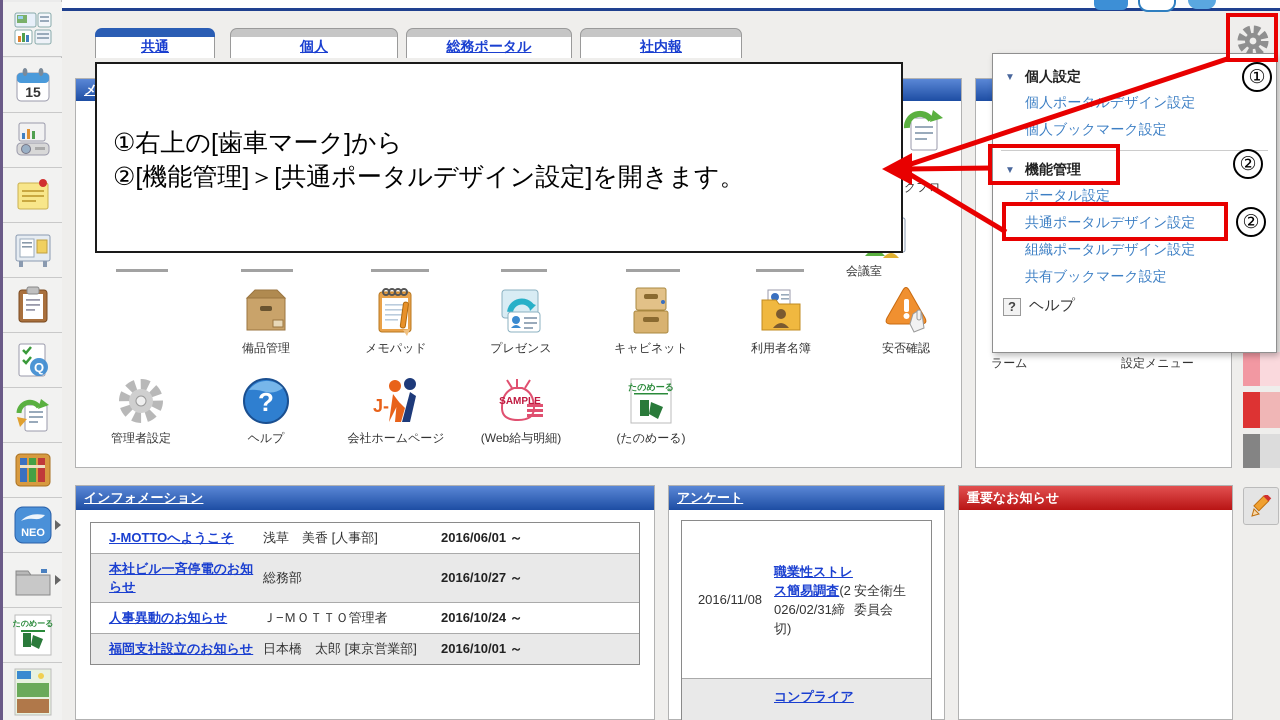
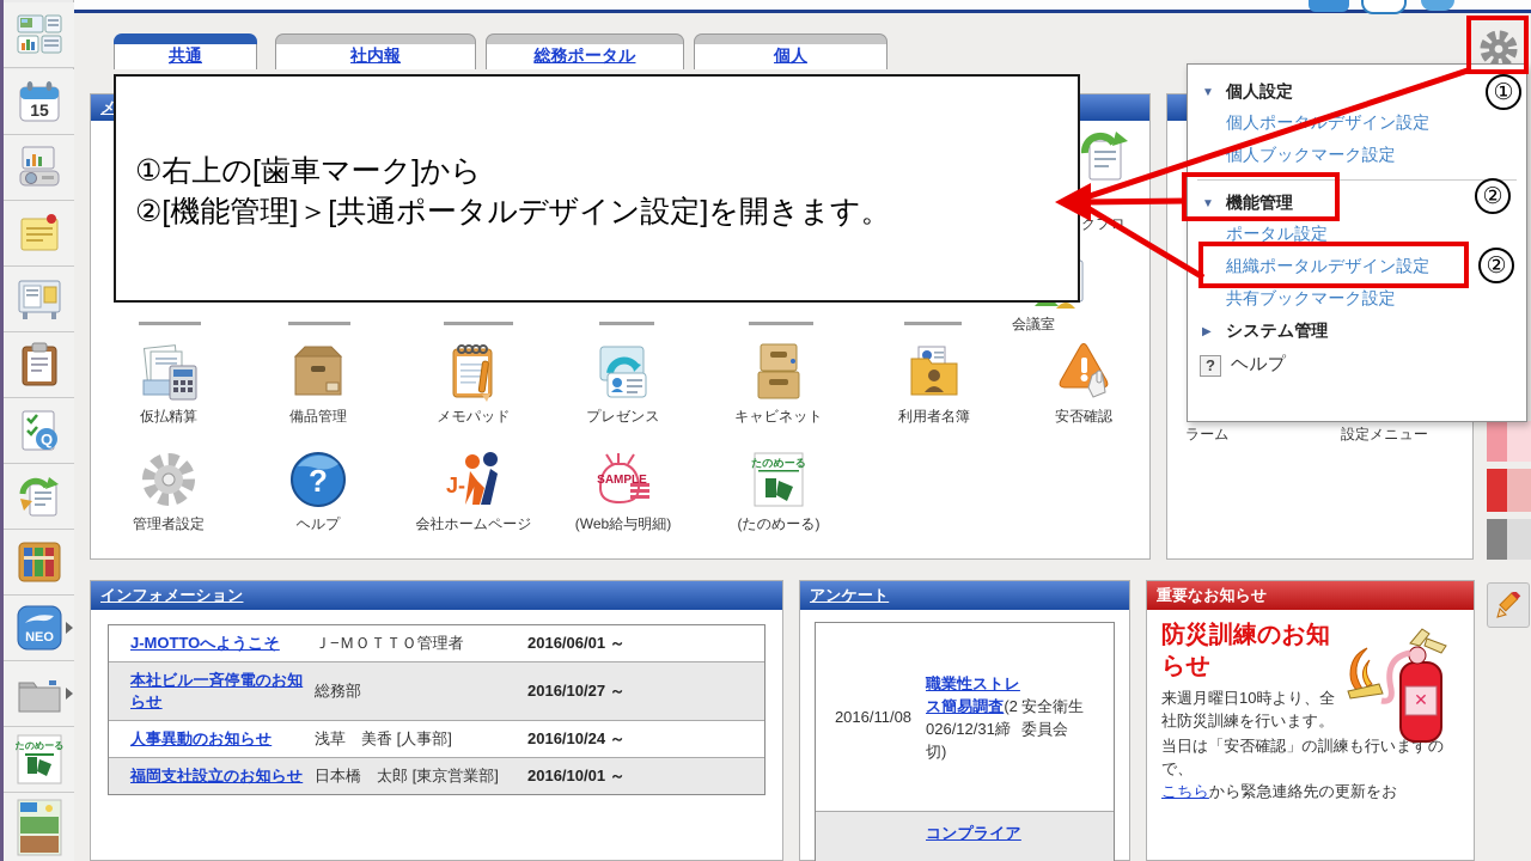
  共通
- 個人
+ 社内報
  総務ポータル
- 社内報
+ 個人
  15
  Q
  NEO
  たのめーる
  会議室
+ 仮払精算
  備品管理
  メモパッド
  プレゼンス
  キャビネット
  利用者名簿
  安否確認
  管理者設定
  ?
  ヘルプ
  J-
  会社ホームページ
  SAMPLE
  (Web給与明細)
  たのめーる
  (たのめーる)
  ラーム
  設定メニュー
  ▼
  個人設定
  個人ポータデザイン設定
  個人ブックマーク設定
  ▼
  機能管理
  ポータル設定
- 共通ポータルデザイン設定
  組織ポータルデザイン設定
  共有ブックマーク設定
+ ▶
+ システム管理
  ?
  ヘルプ
  ①右上の[歯車マーク]から
  ②[機能管理]＞[共通ポータルデザイン設定]を開きます。
  インフォメーション
  J-MOTTOへようこそ
- 浅草 美香 [人事部]
+ Ｊ−ＭＯＴＴＯ管理者
  2016/06/01 ～
  本社ビル一斉停電のお知らせ
  総務部
  2016/10/27 ～
  人事異動のお知らせ
- Ｊ−ＭＯＴＴＯ管理者
+ 浅草 美香 [人事部]
  2016/10/24 ～
  福岡支社設立のお知らせ
  日本橋 太郎 [東京営業部]
  2016/10/01 ～
  アンケート
  2016/11/08
- 職業性ストレス簡易調査(2026/02/31締切)
+ 職業性ストレス簡易調査(2026/12/31締切)
  安全衛生委員会
  コンプライア
  重要なお知らせ
+ 防災訓練のお知らせ
+ ✕
+ 来週月曜日10時より、全社防災訓練を行います。
+ 当日は「安否確認」の訓練も行いますので、
+ こちらから緊急連絡先の更新をお
  ①
  ②
  ②
